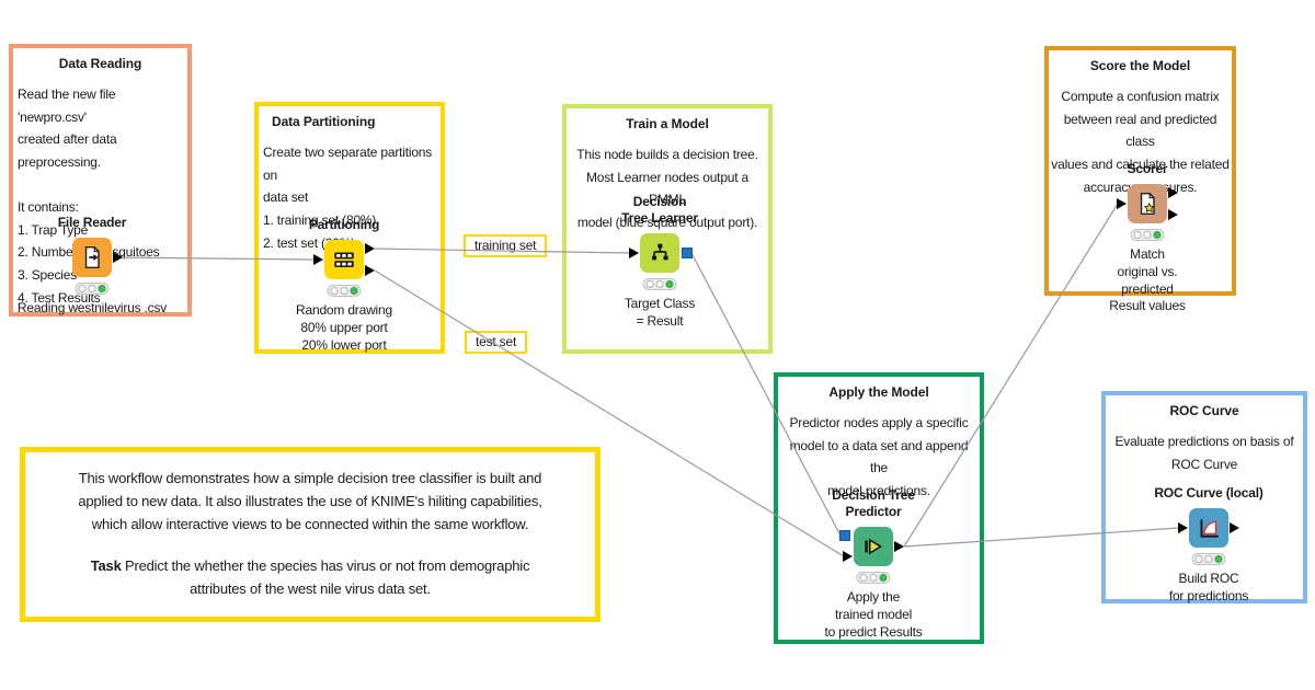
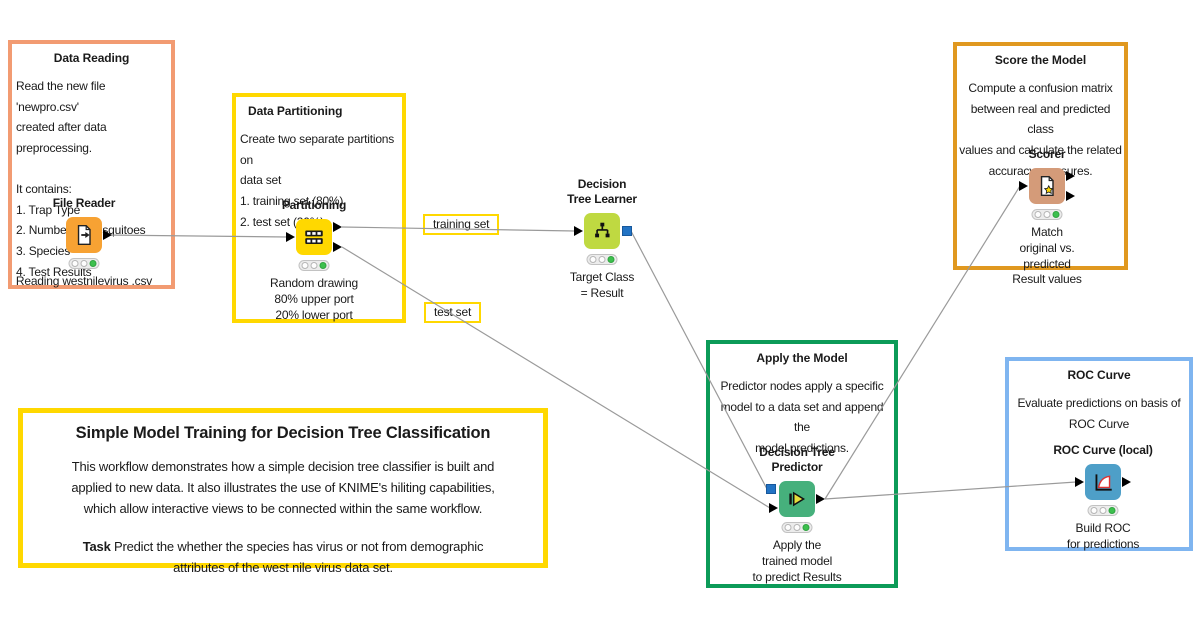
  Data Reading
  Read the new file 'newpro.csv'
  created after data preprocessing.
  It contains:
  1. Trap Type
  2. Numbesquitoes
  3. Specie
  4. Test Results
  Data Partitioning
  Create two separate partitions on
  data set
  1. training set (80%)
- Train a Model
- This node builds a decision tree.
- Most Learner nodes output a PMML
- model (blue square output port).
  Score the Model
  Compute a confusion matrix
  between real and predicted class
  values and calculate the related
  accuracures.
  Apply the Model
  Predictor nodes apply a specific
  model to a data set and append the
  model predictions.
  ROC Curve
  Evaluate predictions on basis of
  ROC Curve
+ Simple Model Training for Decision Tree Classification
  This workflow demonstrates how a simple decision tree classifier is built and
  applied to new data. It also illustrates the use of KNIME's hiliting capabilities,
  which allow interactive views to be connected within the same workflow.
  Task Predict the whether the species has virus or not from demographic
  attributes of the west nile virus data set.
  training set
  test set
  File Reader
  Reading westnilevirus .csv
  Partitioning
  Random drawing
  80% upper port
  20% lower port
  Decision
  Tree Learner
  Target Class
  = Result
  Decision Tree
  Predictor
  Apply the
  trained model
  to predict Results
  Scorer
  Match
  original vs.
  predicted
  Result values
  ROC Curve (local)
  Build ROC
  for predictions
